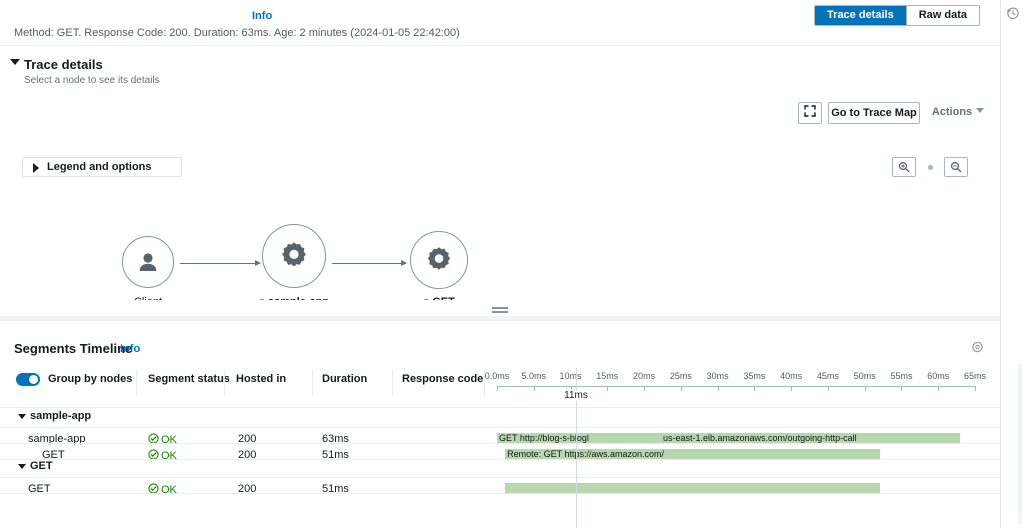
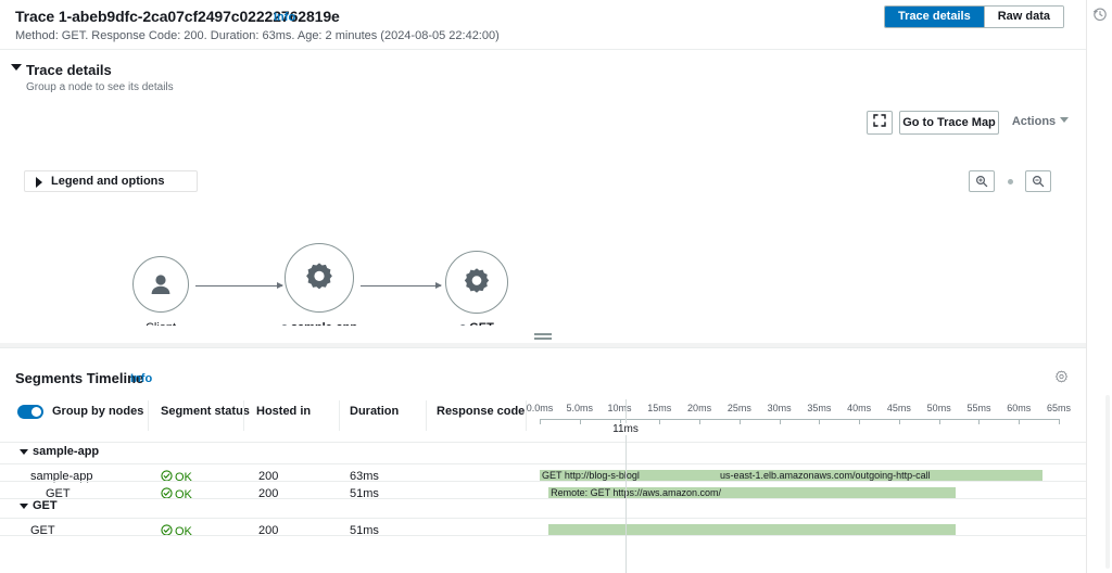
+ Trace 1-abeb9dfc-2ca07cf2497c02222762819e
  Info
- Method: GET. Response Code: 200. Duration: 63ms. Age: 2 minutes (2024-01-05 22:42:00)
+ Method: GET. Response Code: 200. Duration: 63ms. Age: 2 minutes (2024-08-05 22:42:00)
  Trace details
  Raw data
  Trace details
- Select a node to see its details
+ Group a node to see its details
  Go to Trace Map
  Actions
  Legend and options
  Segments Timeline
  Info
  Group by nodes
  Segment status
  Hosted in
  Duration
  Response code
  0.0ms
  5.0ms
  10ms
  15ms
  20ms
  25ms
  30ms
  35ms
  40ms
  45ms
  50ms
  55ms
  60ms
  65ms
  sample-app
  sample-app
  OK
  200
  63ms
  GET http://blog-s-bogl
  us-east-1.elb.amazonaws.com/outgoing-http-call
  GET
  OK
  200
  51ms
  Remote: GET htts://aws.amazon.com/
  GET
  GET
  OK
  200
  51ms
  11ms
